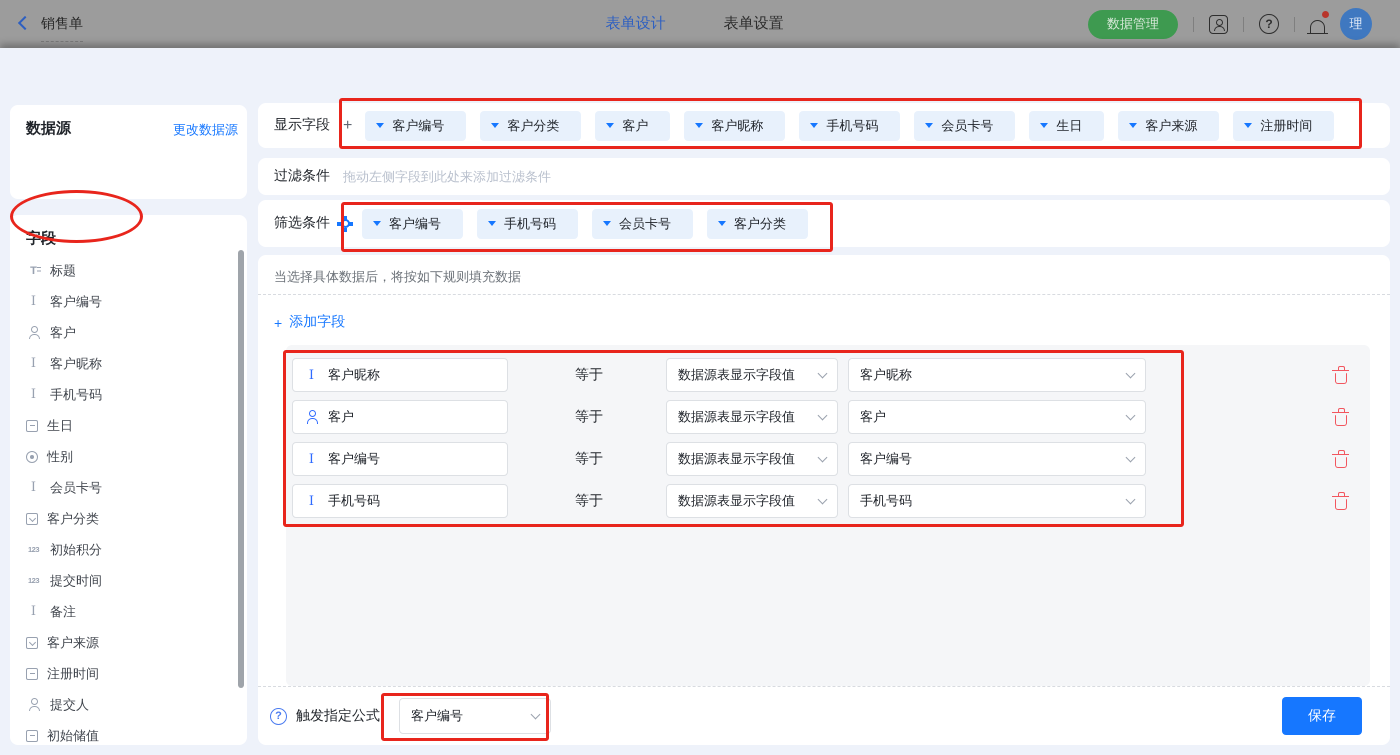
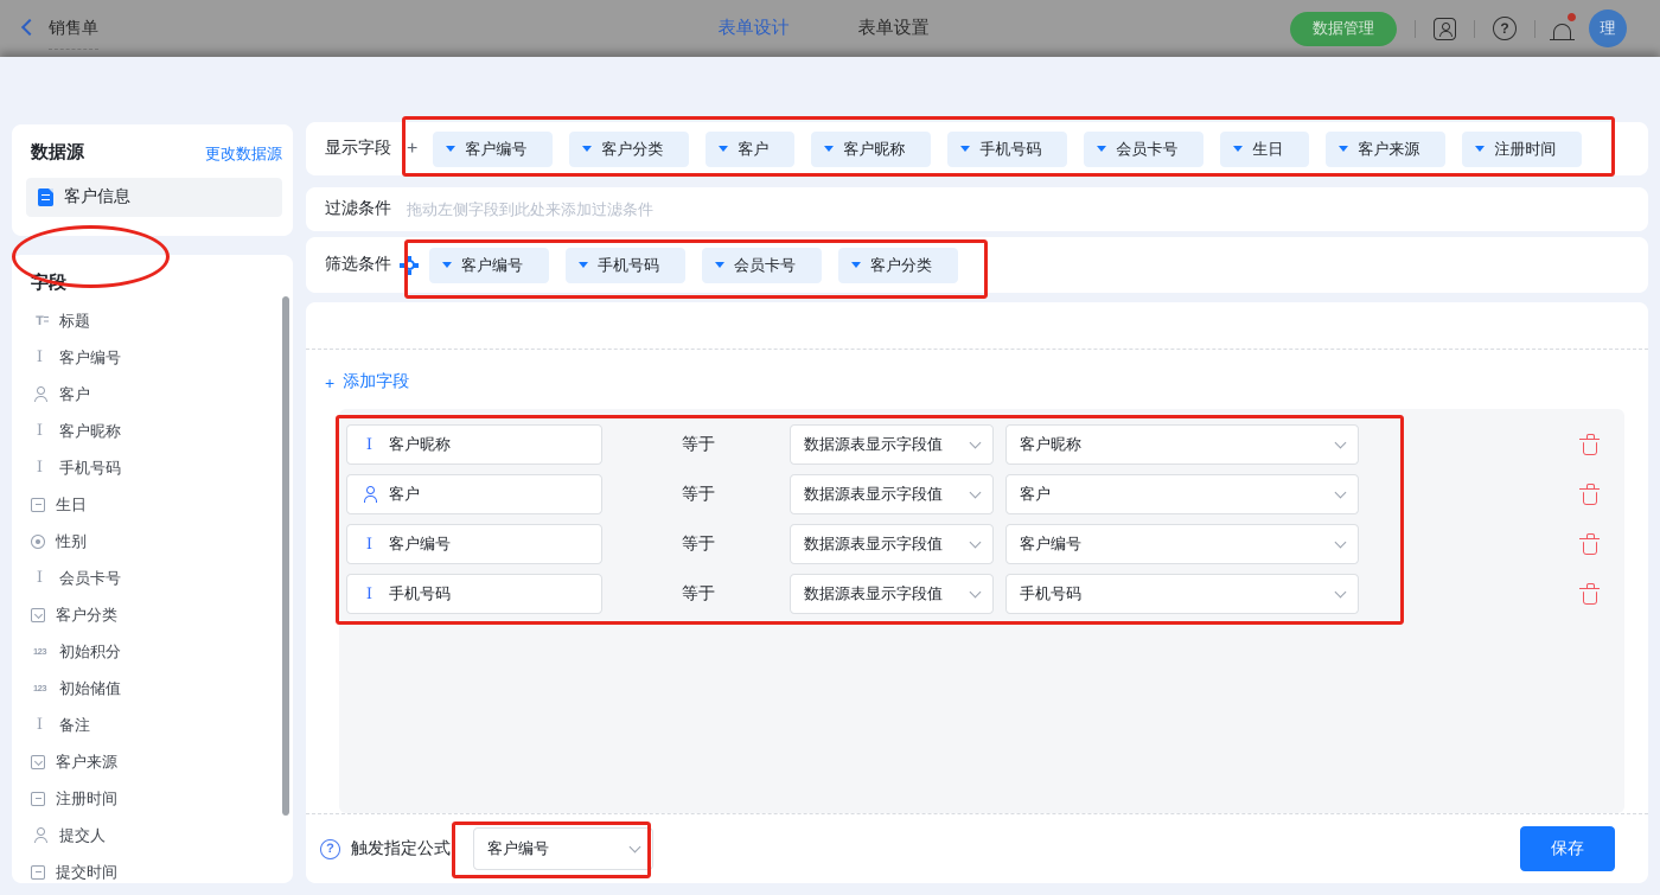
  销售单
  表单设计
  表单设置
  数据管理
  理
  数据源
  更改数据源
+ 客户信息
  字段
  标题
  客户编号
  客户
  客户昵称
  手机号码
  生日
  性别
  会员卡号
  客户分类
  初始积分
- 提交时间
+ 初始储值
  备注
  客户来源
  注册时间
  提交人
- 初始储值
+ 提交时间
  显示字段
  +
  客户编号
  客户分类
  客户
  客户昵称
  手机号码
  会员卡号
  生日
  客户来源
  注册时间
  过滤条件
  拖动左侧字段到此处来添加过滤条件
  筛选条件
  客户编号
  手机号码
  会员卡号
  客户分类
- 当选择具体数据后，将按如下规则填充数据
  +
  添加字段
  客户昵称
  等于
  数据源表显示字段值
  客户昵称
  客户
  等于
  数据源表显示字段值
  客户
  客户编号
  等于
  数据源表显示字段值
  客户编号
  手机号码
  等于
  数据源表显示字段值
  手机号码
  触发指定公式
  客户编号
  保存
